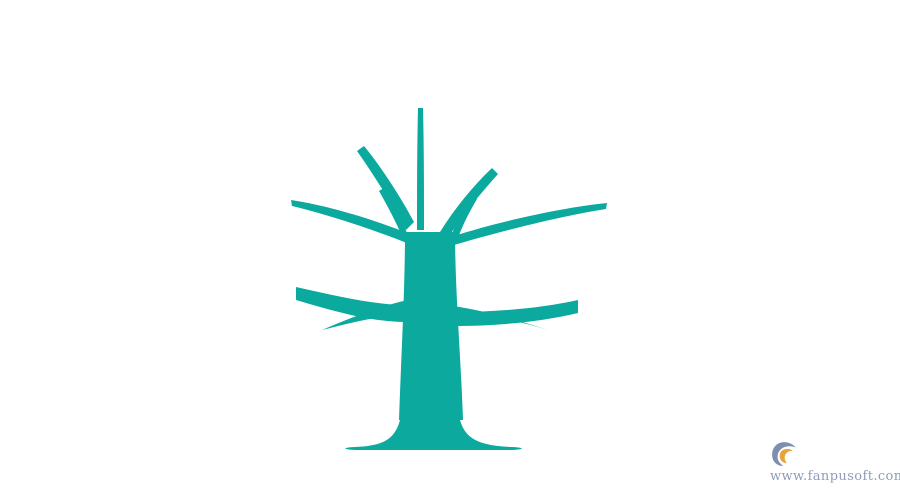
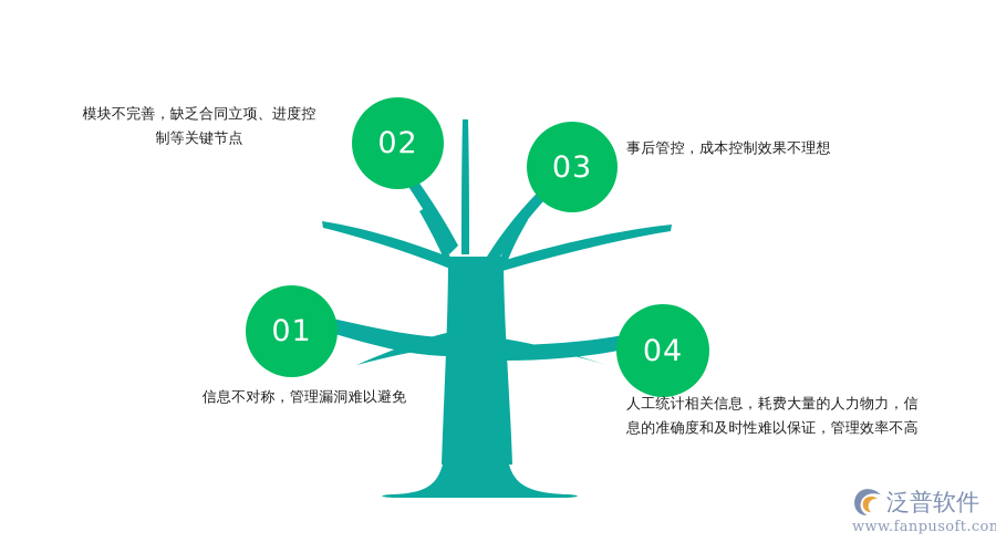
+ 01
+ 02
+ 03
+ 04
+ 信息不对称，管理漏洞难以避免
+ 模块不完善，缺乏合同立项、进度控
+ 制等关键节点
+ 事后管控，成本控制效果不理想
+ 人工统计相关信息，耗费大量的人力物力，信
+ 息的准确度和及时性难以保证，管理效率不高
+ 泛普软件
  www.fanpusoft.co
